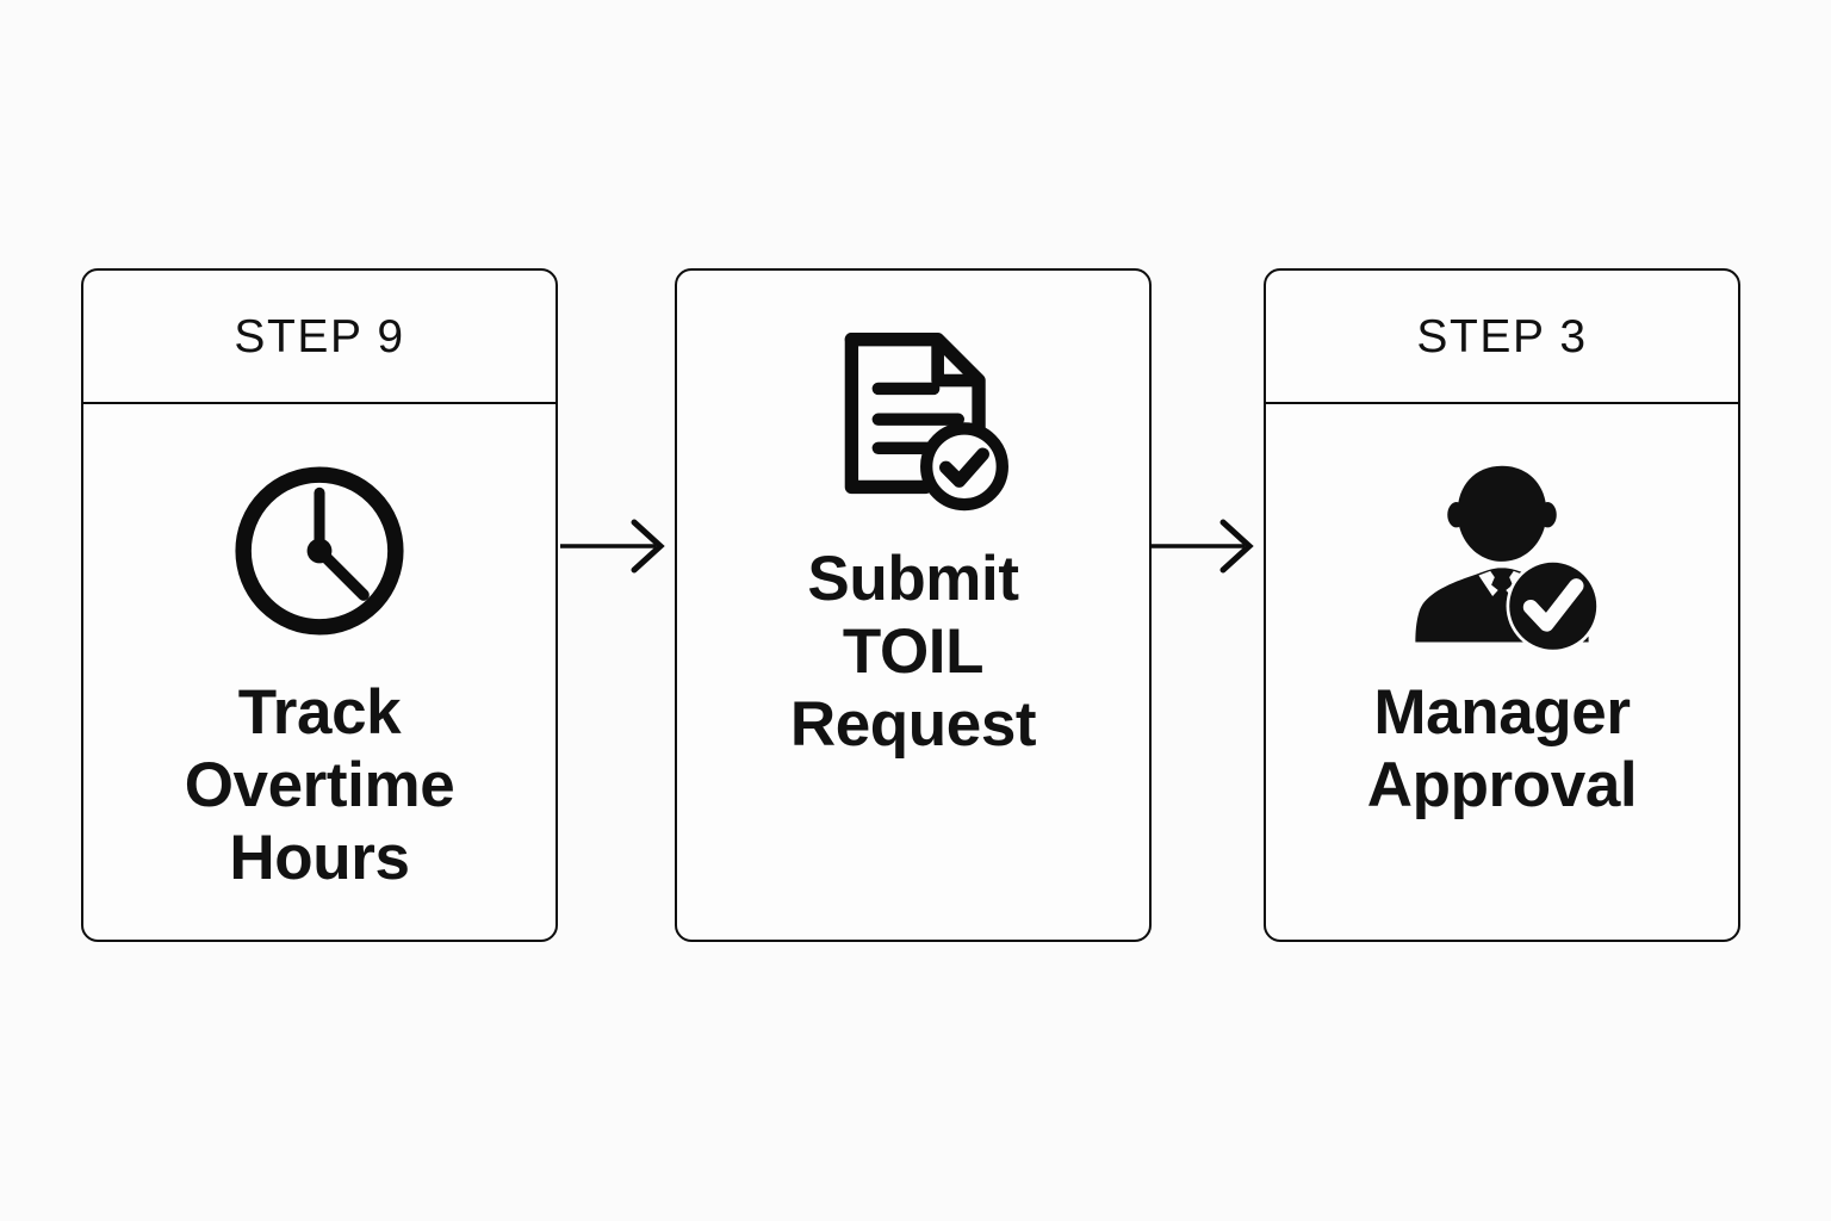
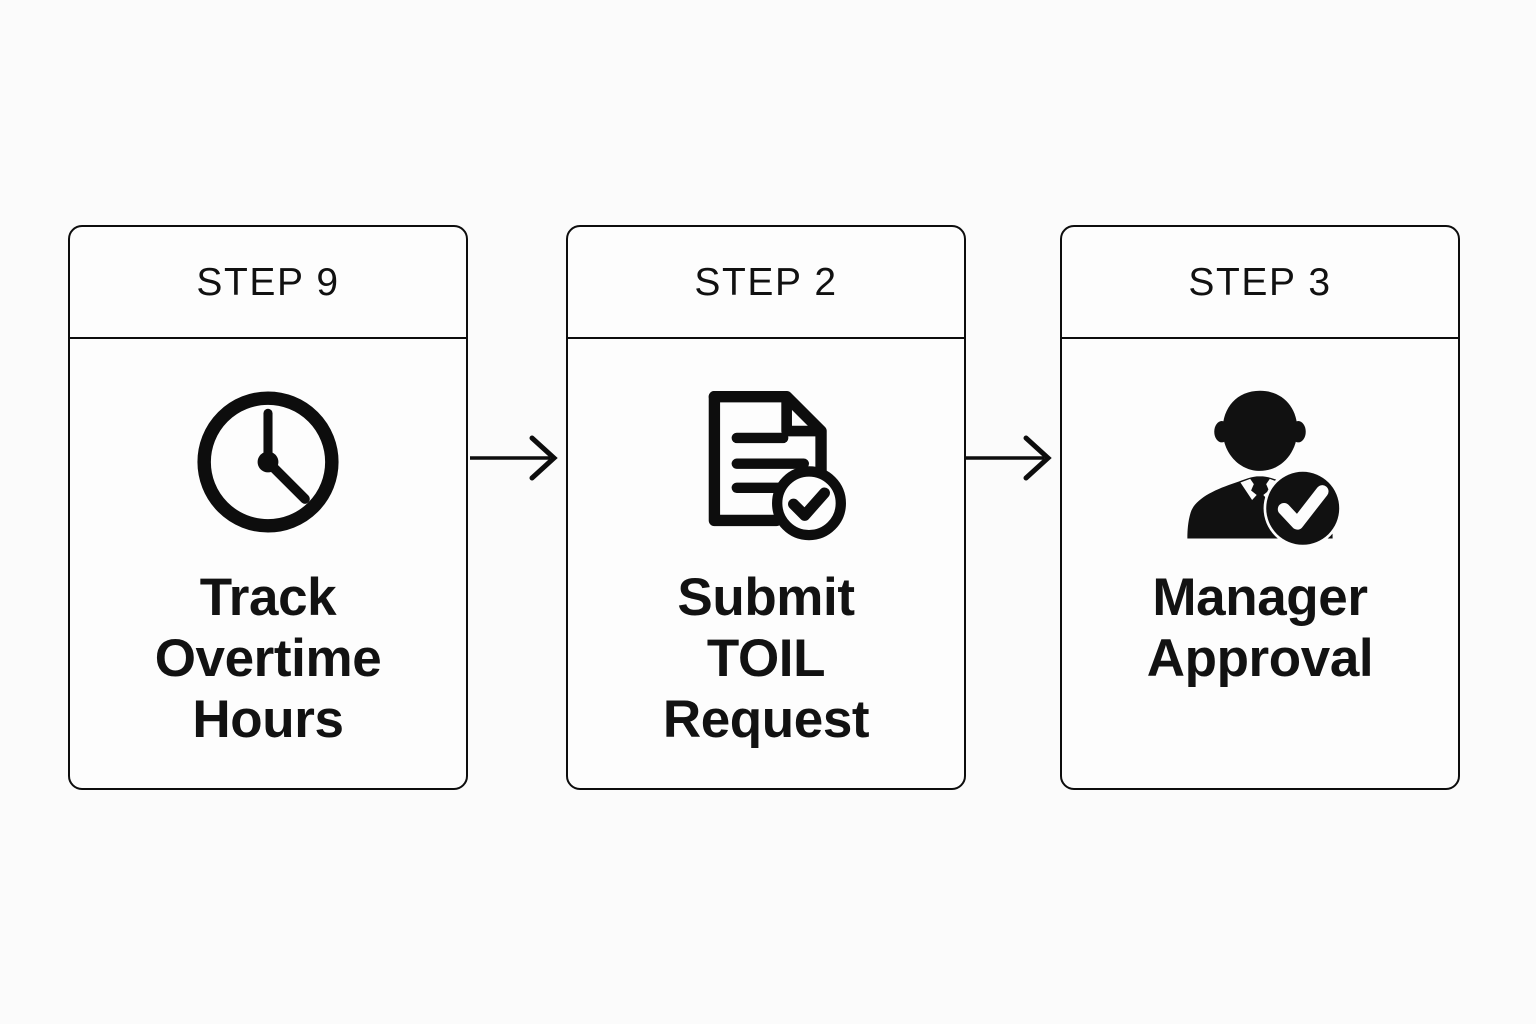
  STEP 9
  Track
  Overtime
  Hours
+ STEP 2
  Submit
  TOIL
  Request
  STEP 3
  Manager
  Approval
